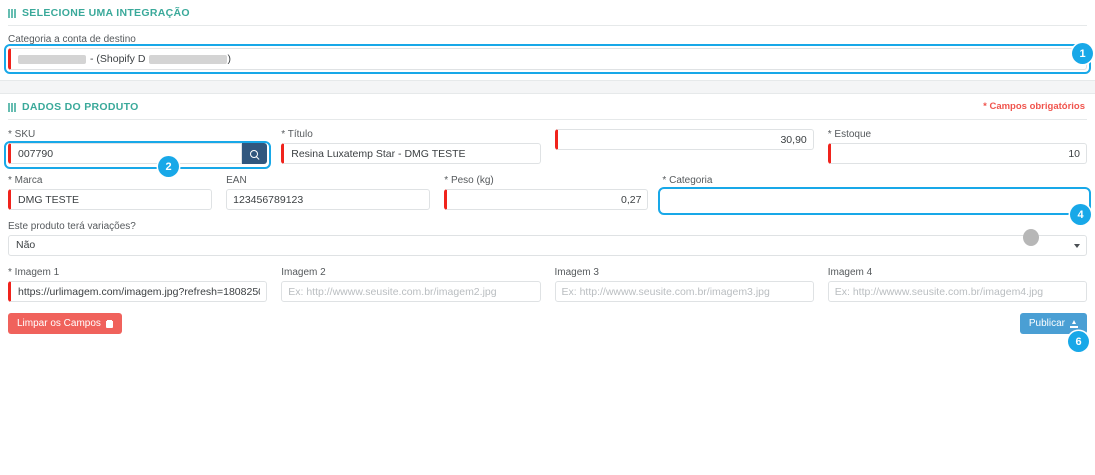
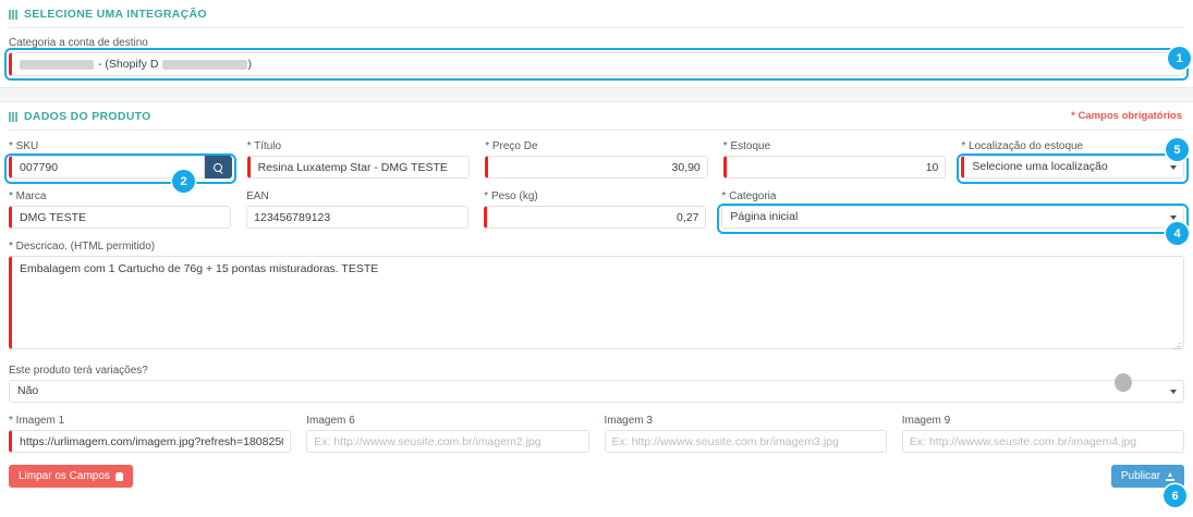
  SELECIONE UMA INTEGRAÇÃO
  Categoria a conta de destino
  - (Shopify D
  )
  1
  DADOS DO PRODUTO
  * Campos obrigatórios
  * SKU
  007790
  2
  * Título
  Resina Luxatemp Star - DMG TESTE
+ * Preço De
  30,90
  * Estoque
  10
+ * Localização do estoque
+ Selecione uma localização
+ 5
  * Marca
  DMG TESTE
  EAN
  123456789123
  * Peso (kg)
  0,27
  * Categoria
+ Página inicial
  4
+ * Descricao. (HTML permitido)
+ Embalagem com 1 Cartucho de 76g + 15 pontas misturadoras. TESTE
  Este produto terá variações?
  Não
  * Imagem 1
  https://urlimagem.com/imagem.jpg?refresh=180825
- Imagem 2
+ Imagem 6
  Ex: http://wwww.seusite.com.br/imagem2.jpg
  Imagem 3
  Ex: http://wwww.seusite.com.br/imagem3.jpg
- Imagem 4
+ Imagem 9
  Ex: http://wwww.seusite.com.br/imagem4.jpg
  Limpar os Campos
  Publicar
  6
